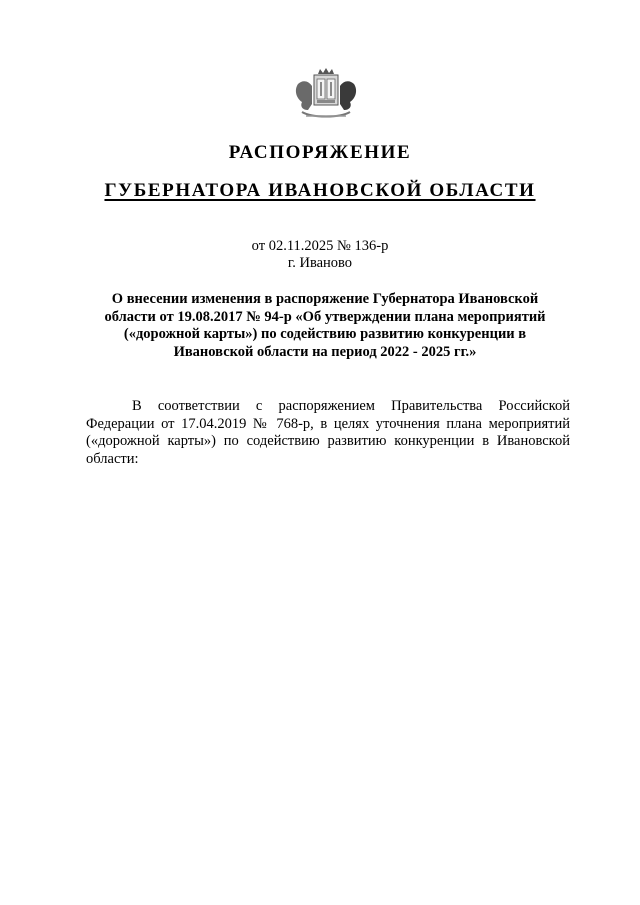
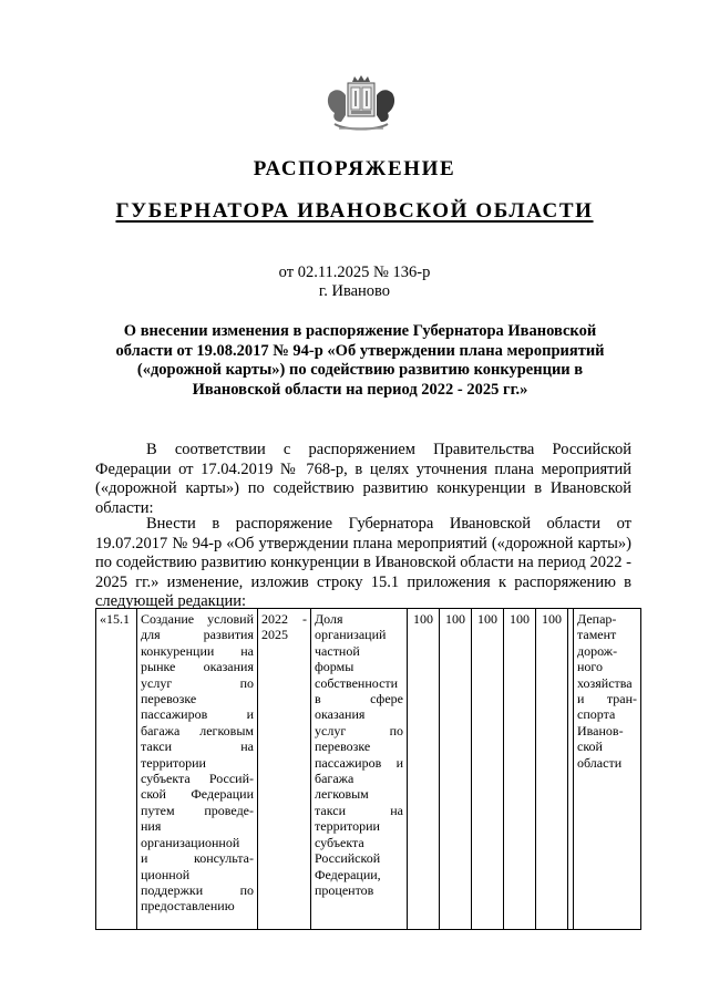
  РАСПОРЯЖЕНИЕ
  ГУБЕРНАТОРА ИВАНОВСКОЙ ОБЛАСТИ
  от 02.11.2025 № 136-р
  г. Иваново
  О внесении изменения в распоряжение Губернатора Ивановской области от 19.08.2017 № 94-р «Об утверждении плана мероприятий («дорожной карты») по содействию развитию конкуренции в Ивановской области на период 2022 - 2025 гг.»
  В соответствии с распоряжением Правительства Российской Федерации от 17.04.2019 № 768-р, в целях уточнения плана мероприятий («дорожной карты») по содействию развитию конкуренции в Ивановской области:
+ Внести в распоряжение Губернатора Ивановской области от 19.07.2017 № 94-р «Об утверждении плана мероприятий («дорожной карты») по содействию развитию конкуренции в Ивановской области на период 2022 - 2025 гг.» изменение, изложив строку 15.1 приложения к распоряжению в следующей редакции:
+ «15.1	Создание условийдля развитияконкуренции нарынке оказанияуслуг поперевозкепассажиров ибагажа легковымтакси натерриториисубъекта Россий-ской Федерациипутем проведе-нияорганизационнойи консульта-ционнойподдержки попредоставлению	2022 -2025	Доляорганизацийчастнойформысобственностив сфереоказанияуслуг поперевозкепассажиров ибагажалегковымтакси натерриториисубъектаРоссийскойФедерации,процентов	100	100	100	100	100		Депар-таментдорож-ногохозяйстваи тран-спортаИванов-скойобласти
